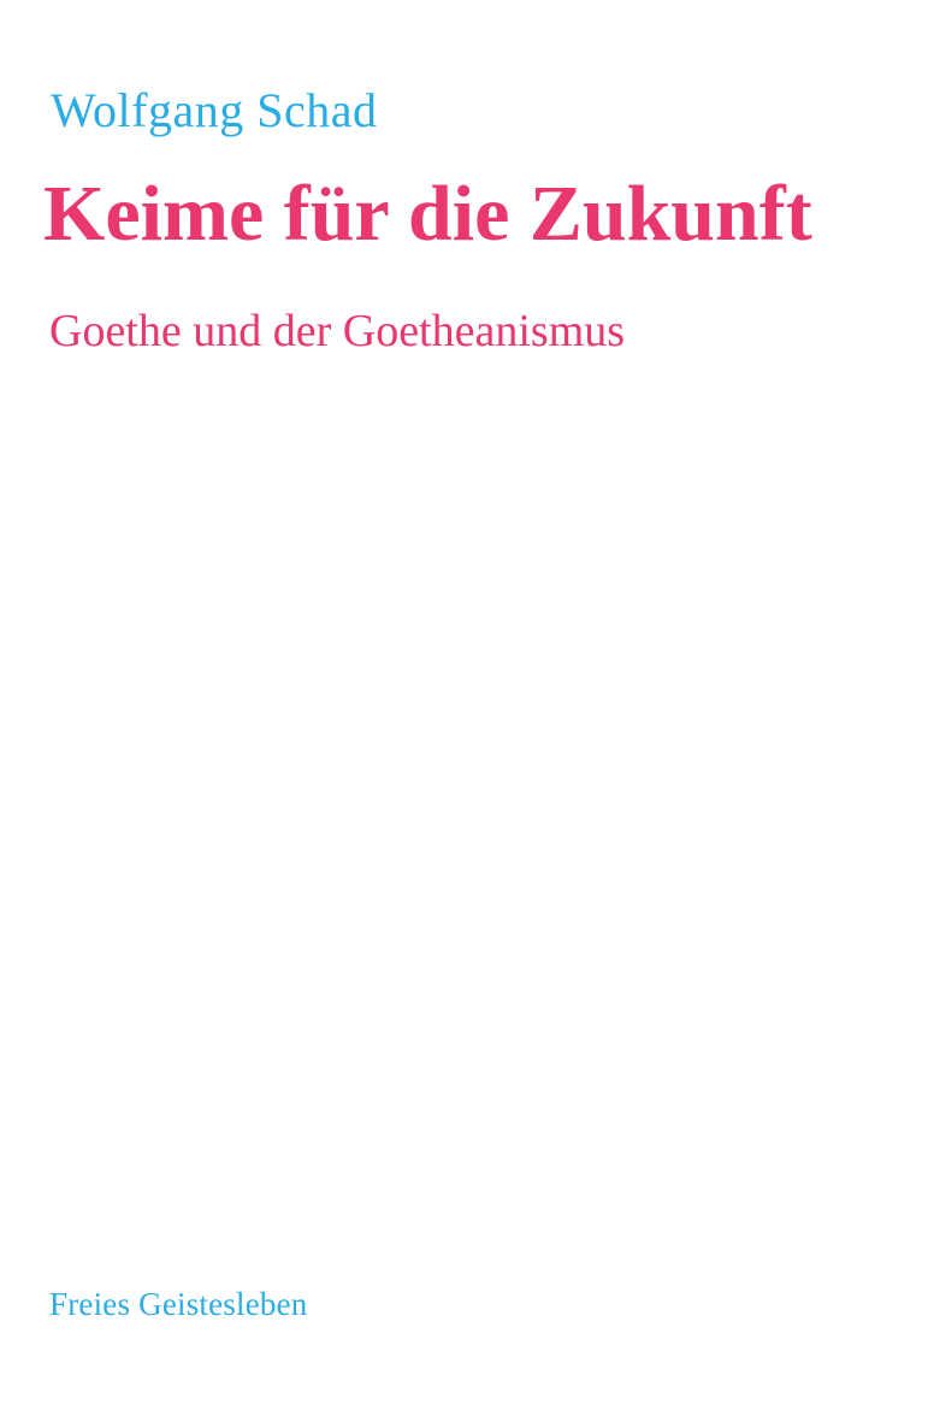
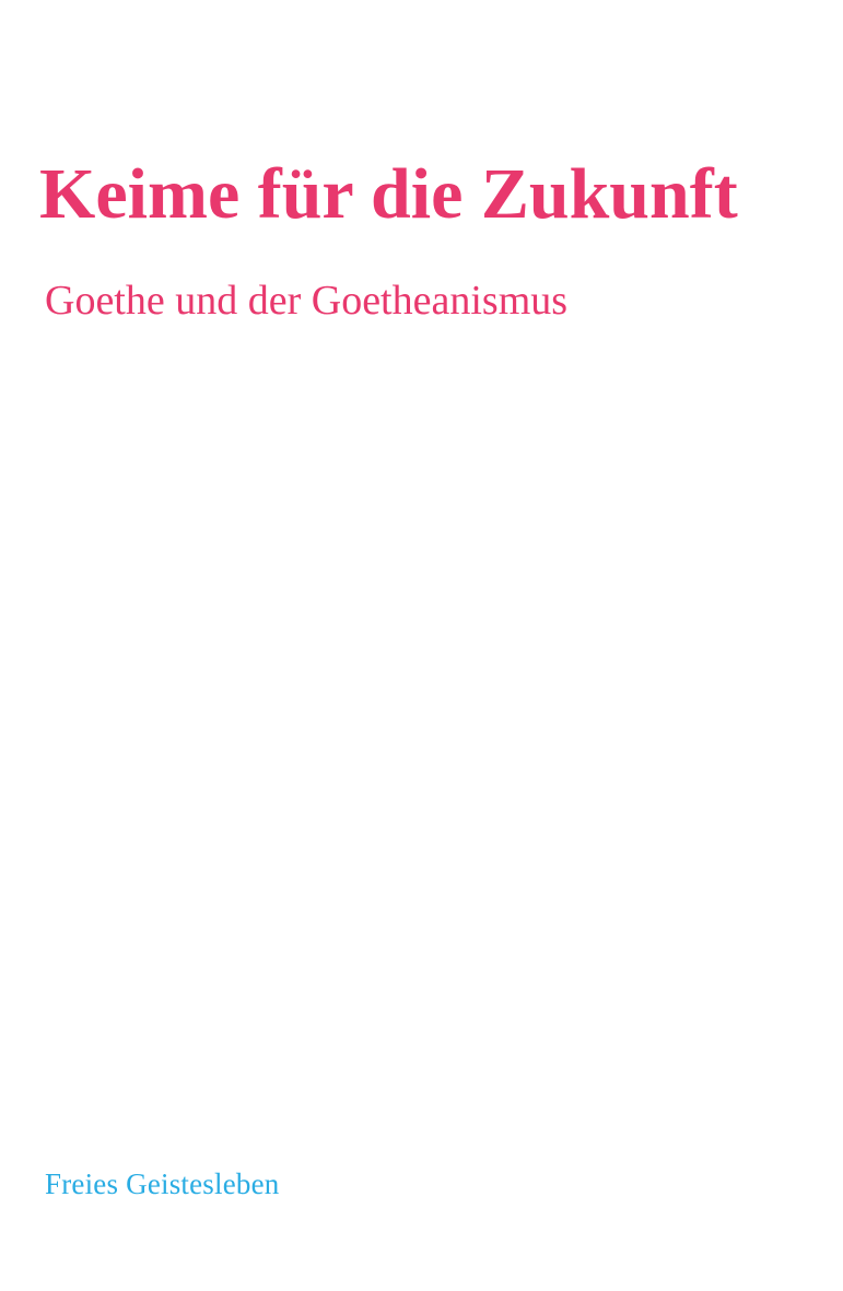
- Wolfgang Schad
  Keime für die Zukunft
  Goethe und der Goetheanismus
  Freies Geistesleben
